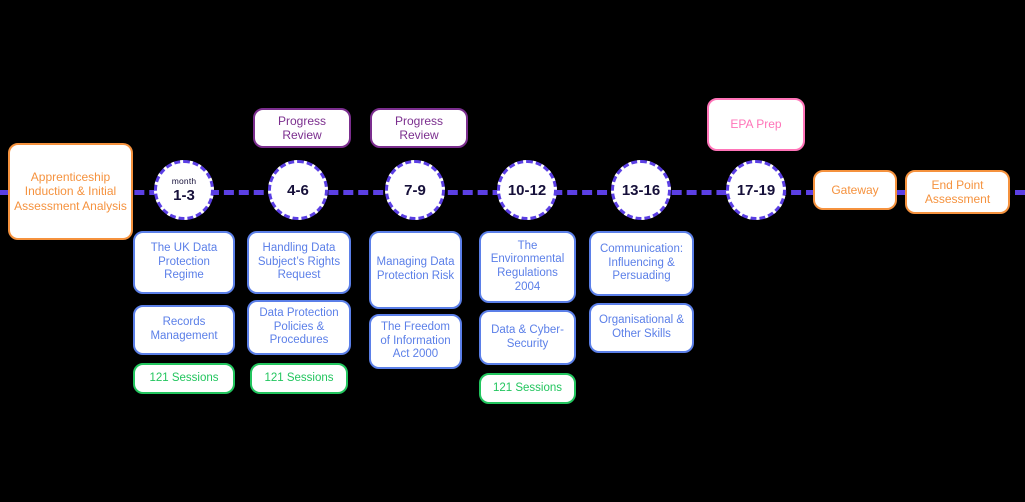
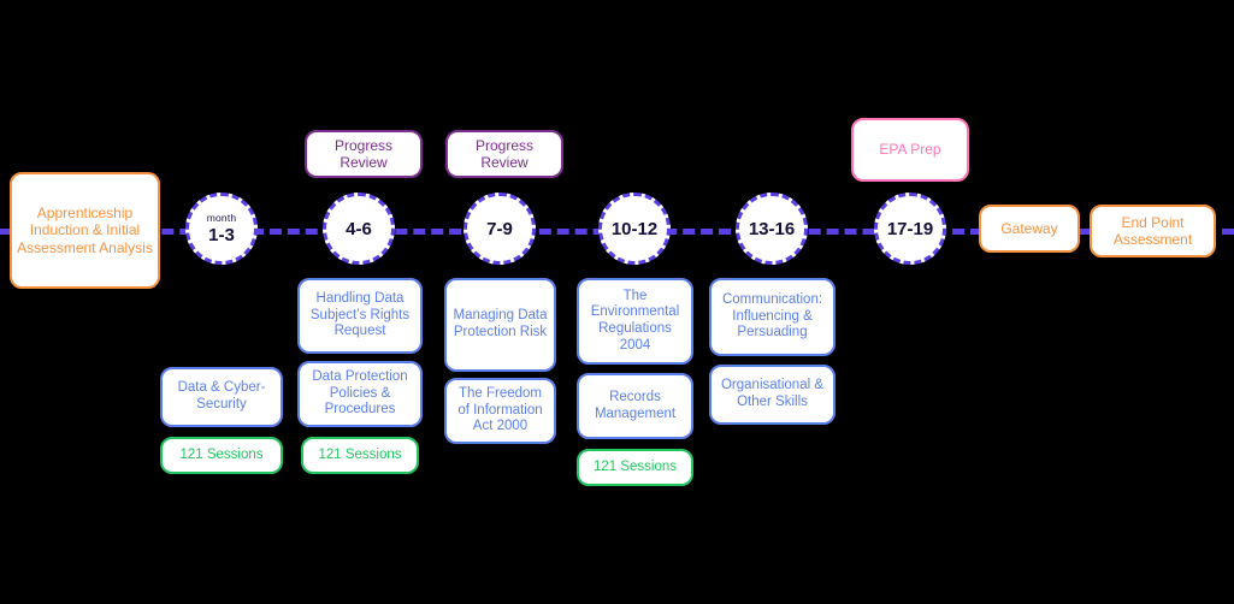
  Apprenticeship Induction & Initial Assessment Analysis
  Progress Review
  Progress Review
  EPA Prep
  month
  1-3
  4-6
  7-9
  10-12
  13-16
  17-19
  Gateway
  End Point Assessment
- The UK Data Protection Regime
- Records Management
+ Data & Cyber-Security
  121 Sessions
  Handling Data Subject’s Rights Request
  Data Protection Policies & Procedures
  121 Sessions
  Managing Data Protection Risk
  The Freedom of Information Act 2000
  The Environmental Regulations 2004
- Data & Cyber-Security
+ Records Management
  121 Sessions
  Communication: Influencing & Persuading
  Organisational & Other Skills
